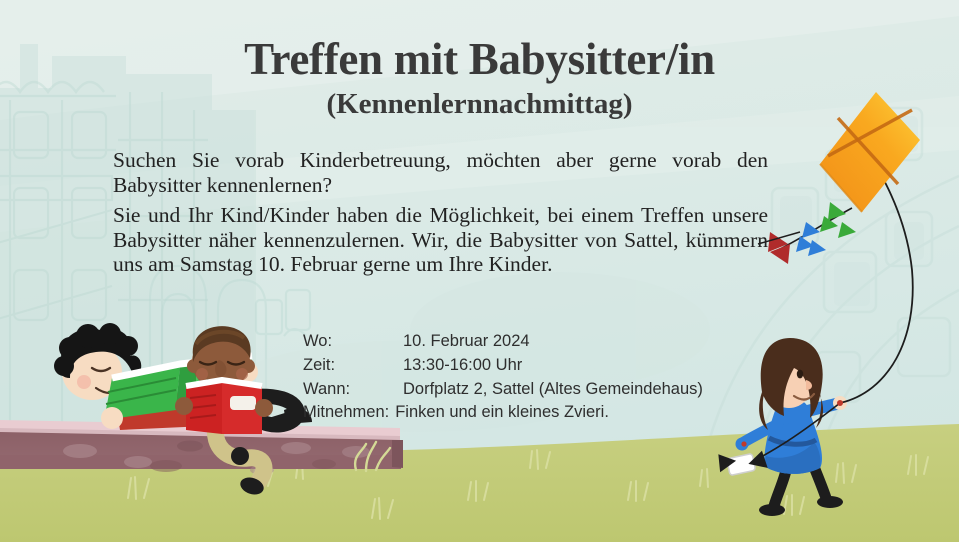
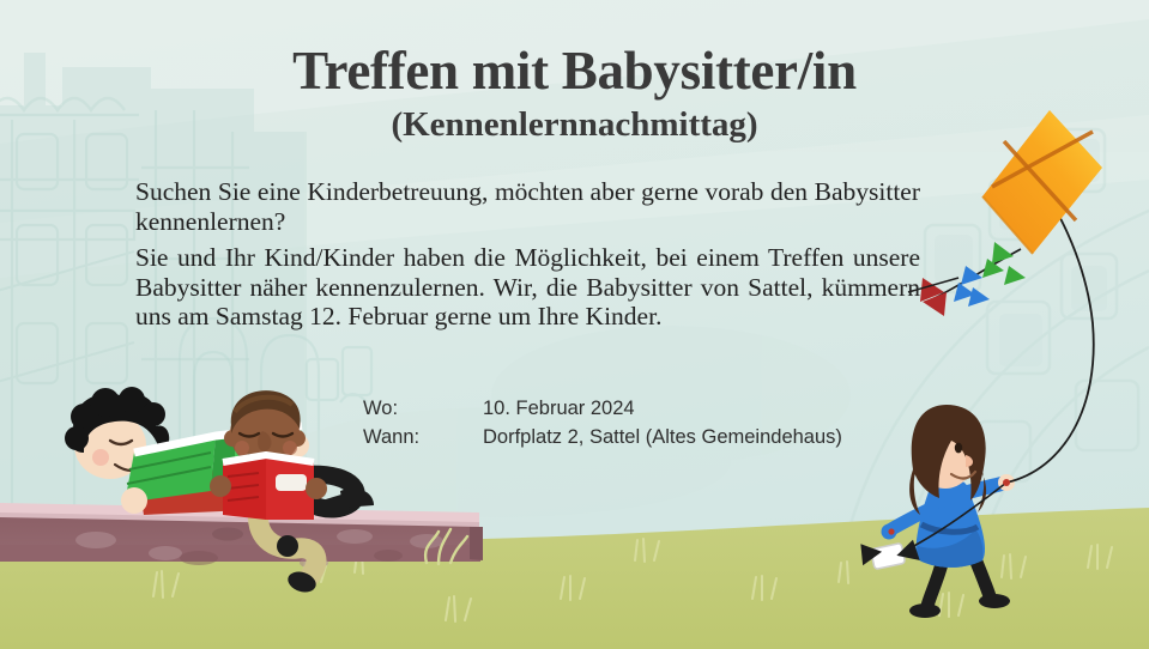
  Treffen mit Babysitter/in
  (Kennenlernnachmittag)
- Suchen Sie vorab Kinderbetreuung, möchten aber gerne vorab den Babysitter kennenlernen?
+ Suchen Sie eine Kinderbetreuung, möchten aber gerne vorab den Babysitter kennenlernen?
- Sie und Ihr Kind/Kinder haben die Möglichkeit, bei einem Treffen unsere Babysitter näher kennenzulernen. Wir, die Babysitter von Sattel, kümmern uns am Samstag 10. Februar gerne um Ihre Kinder.
+ Sie und Ihr Kind/Kinder haben die Möglichkeit, bei einem Treffen unsere Babysitter näher kennenzulernen. Wir, die Babysitter von Sattel, kümmern uns am Samstag 12. Februar gerne um Ihre Kinder.
  Wo: 10. Februar 2024
- Zeit: 13:30-16:00 Uhr
  Wann: Dorfplatz 2, Sattel (Altes Gemeindehaus)
- Mitnehmen: Finken und ein kleines Zvieri.
